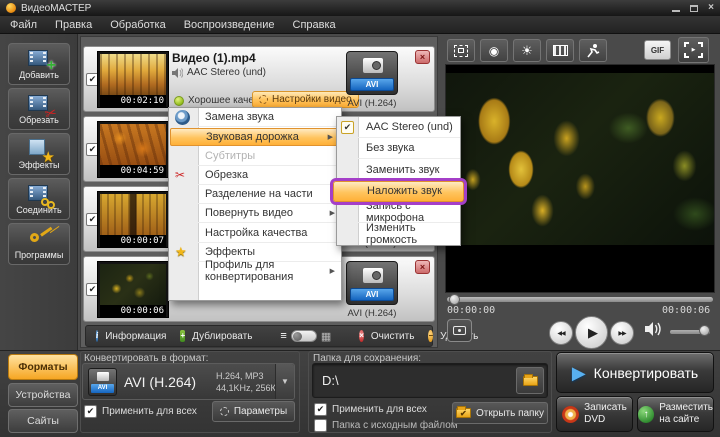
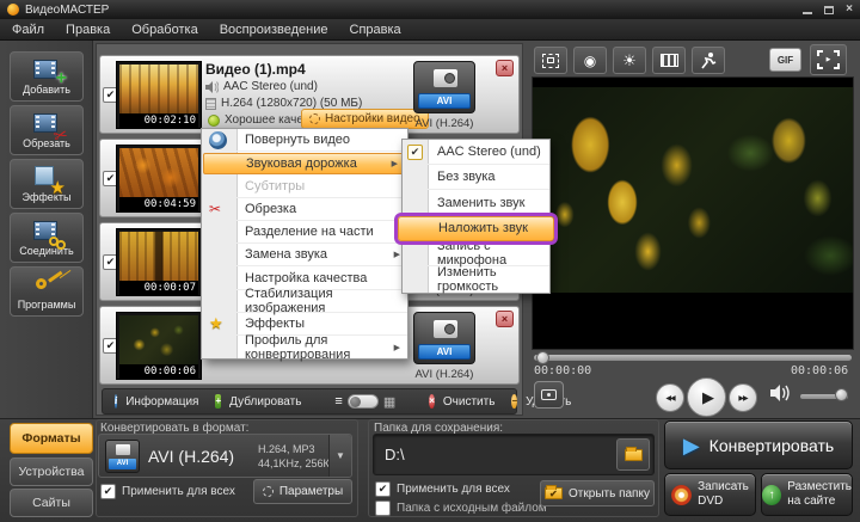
  ВидеоМАСТЕР
  ×
  Файл
  Правка
  Обработка
  Воспроизведение
  Справка
  +
  Добавить
  Обрезать
  ★
  Эффекты
  Соединить
  Программы
  ✔
  00:02:10
  Видео (1).mp4
  AAC Stereo (und)
+ H.264 (1280x720) (50 МБ)
  Настройки видео
  AVI
  AVI (H.264)
  ×
  ✔
  00:04:59
  ✔
  00:00:07
  ✔
  00:00:06
  AVI
  AVI (H.264)
  ×
  i
  Информация
  +
  Дублировать
  ≡
  ▦
  ×
  Очистить
  −
  ◉
  ☀
  GIF
  00:00:00
  00:00:06
  ▶
  Форматы
  Устройства
  Сайты
  Конвертировать в формат:
  AVI (H.264)
  H.264, MP3
  44,1KHz, 256К
  ▼
  ✔
  Применить для всех
  Параметры
  Папка для сохранения:
  D:\
  ✔
  Применить для всех
  Папка с исходным файлом
  ✔
  Открыть папку
  ▶
  Конвертировать
  Записать
  DVD
  ↑
  Разместить
  на сайте
- Замена звука
+ Повернуть видео
  Звуковая дорожка
  Субтитры
  ✂
  Обрезка
  Разделение на части
- Повернуть видео
+ Замена звука
  Настройка качества
+ Стабилизация изображения
  ★
  Эффекты
  Профиль для конвертирования
  ✔
  AAC Stereo (und)
  Без звука
  Заменить звук
  Наложить звук
  Запись с микрофона
  Изменить громкость
